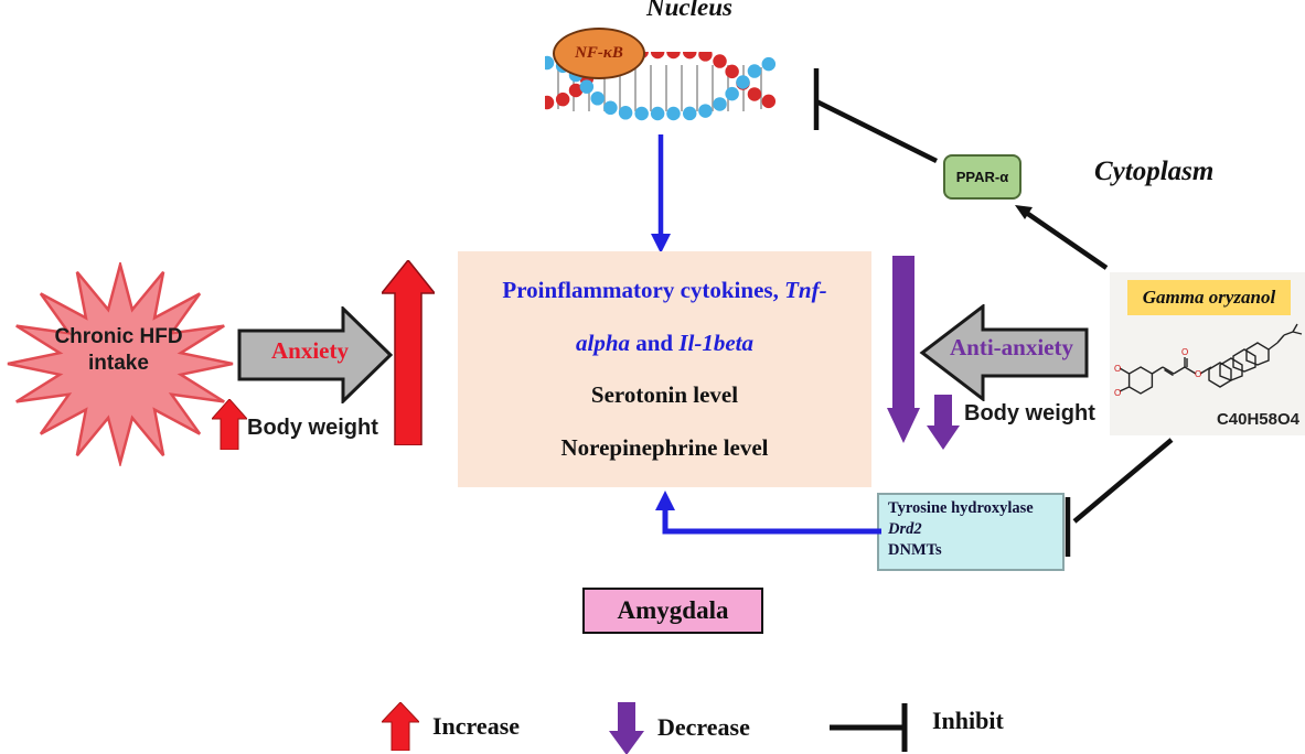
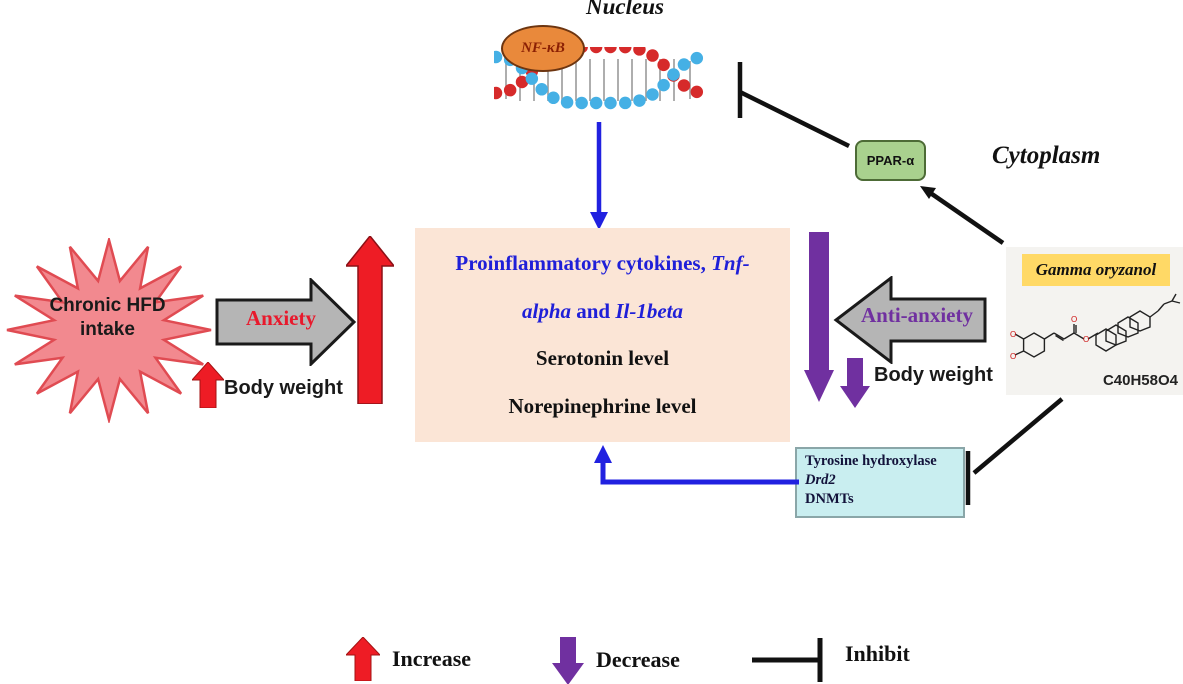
  Nucleus
  NF-κB
  PPAR-α
  Cytoplasm
  Chronic HFD
  intake
  Anxiety
  Body weight
  Proinflammatory cytokines, Tnf-
  alpha and Il-1beta
  Serotonin level
  Norepinephrine level
  Anti-anxiety
  Body weight
  Gamma oryzanol
  O
  O
  O
  O
  C40H58O4
  Tyrosine hydroxylase
  Drd2
  DNMTs
- Amygdala
  Increase
  Decrease
  Inhibit
